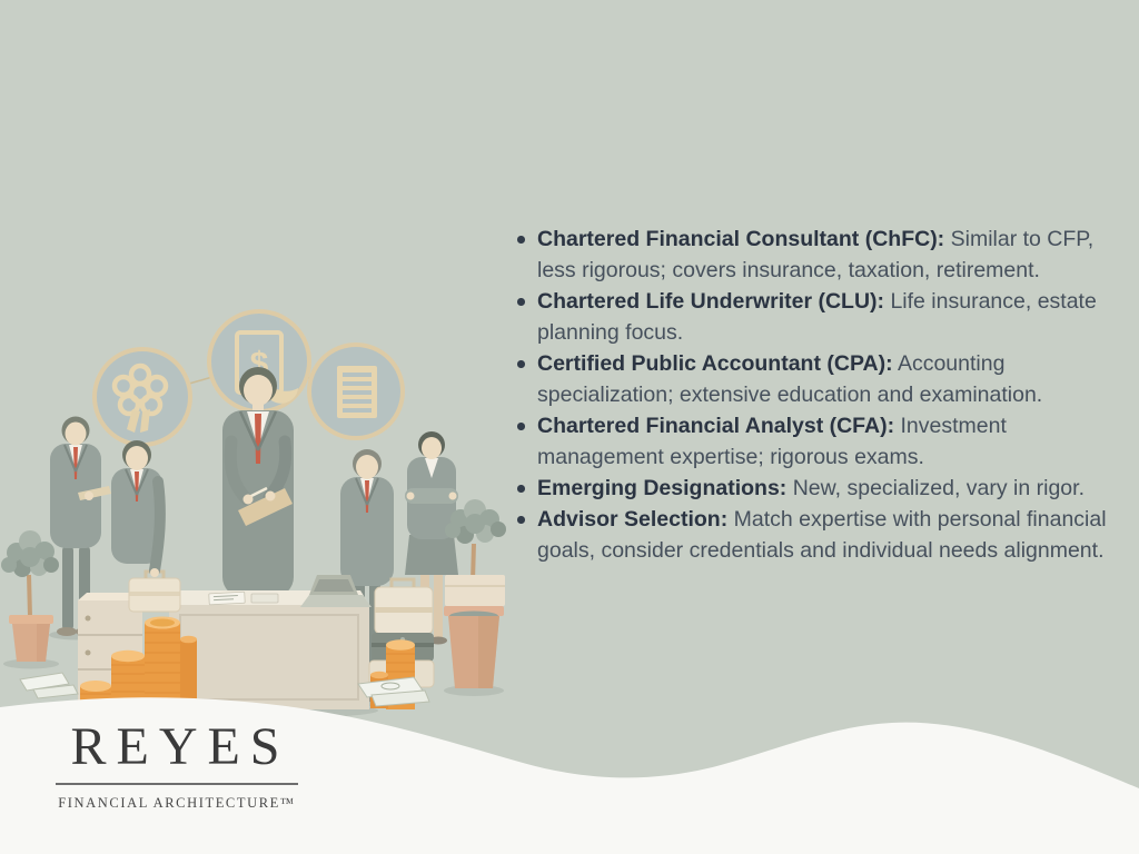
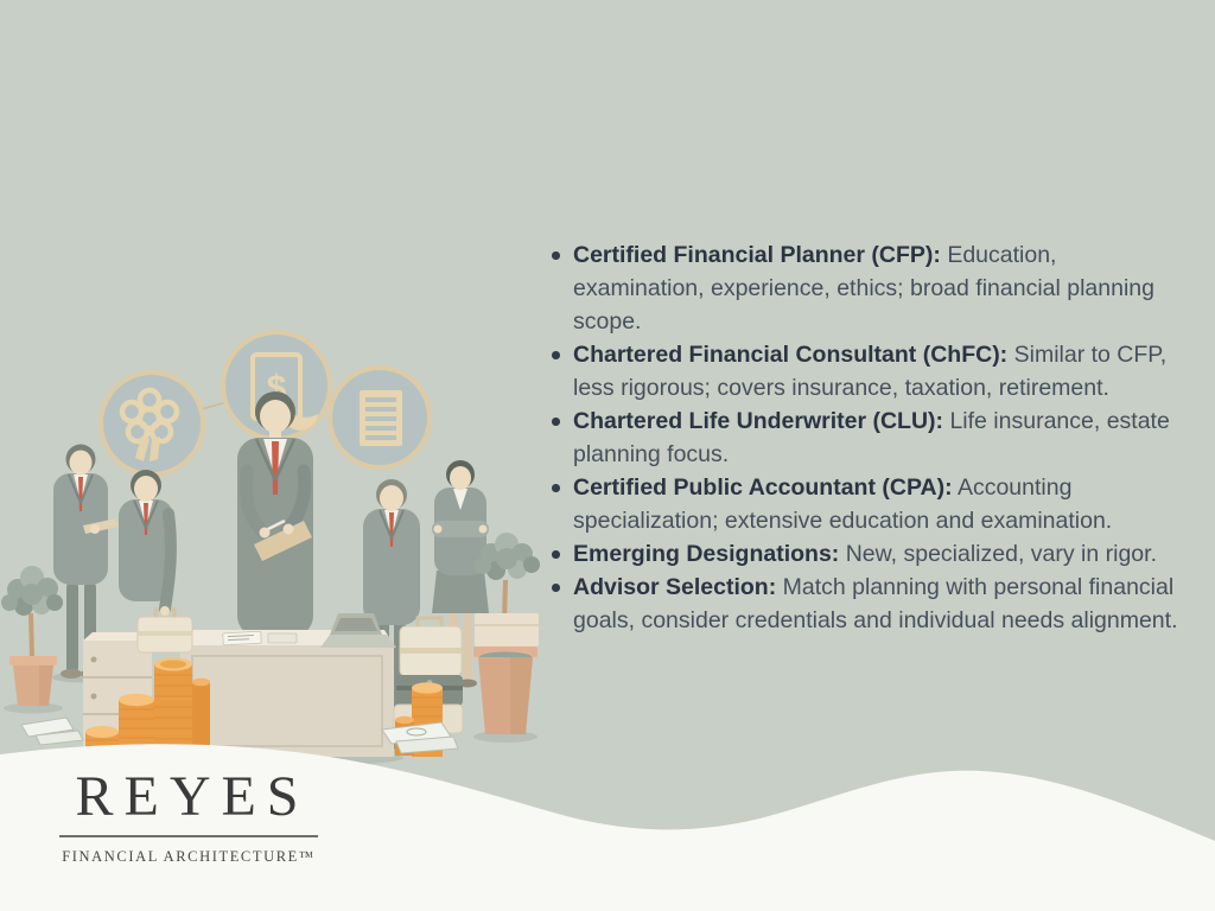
  $
+ Certified Financial Planner (CFP): Education, examination, experience, ethics; broad financial planning scope.
  Chartered Financial Consultant (ChFC): Similar to CFP, less rigorous; covers insurance, taxation, retirement.
  Chartered Life Underwriter (CLU): Life insurance, estate planning focus.
  Certified Public Accountant (CPA): Accounting specialization; extensive education and examination.
- Chartered Financial Analyst (CFA): Investment management expertise; rigorous exams.
  Emerging Designations: New, specialized, vary in rigor.
- Advisor Selection: Match expertise with personal financial goals, consider credentials and individual needs alignment.
+ Advisor Selection: Match planning with personal financial goals, consider credentials and individual needs alignment.
  REYES
  FINANCIAL ARCHITECTURE™
